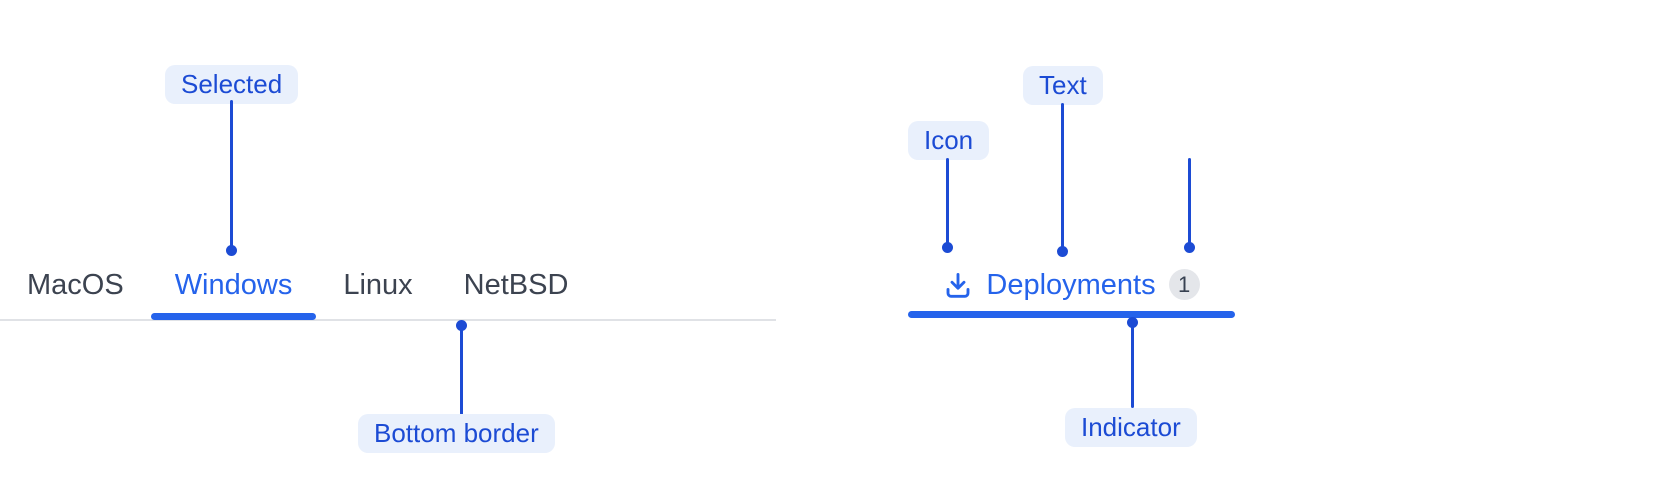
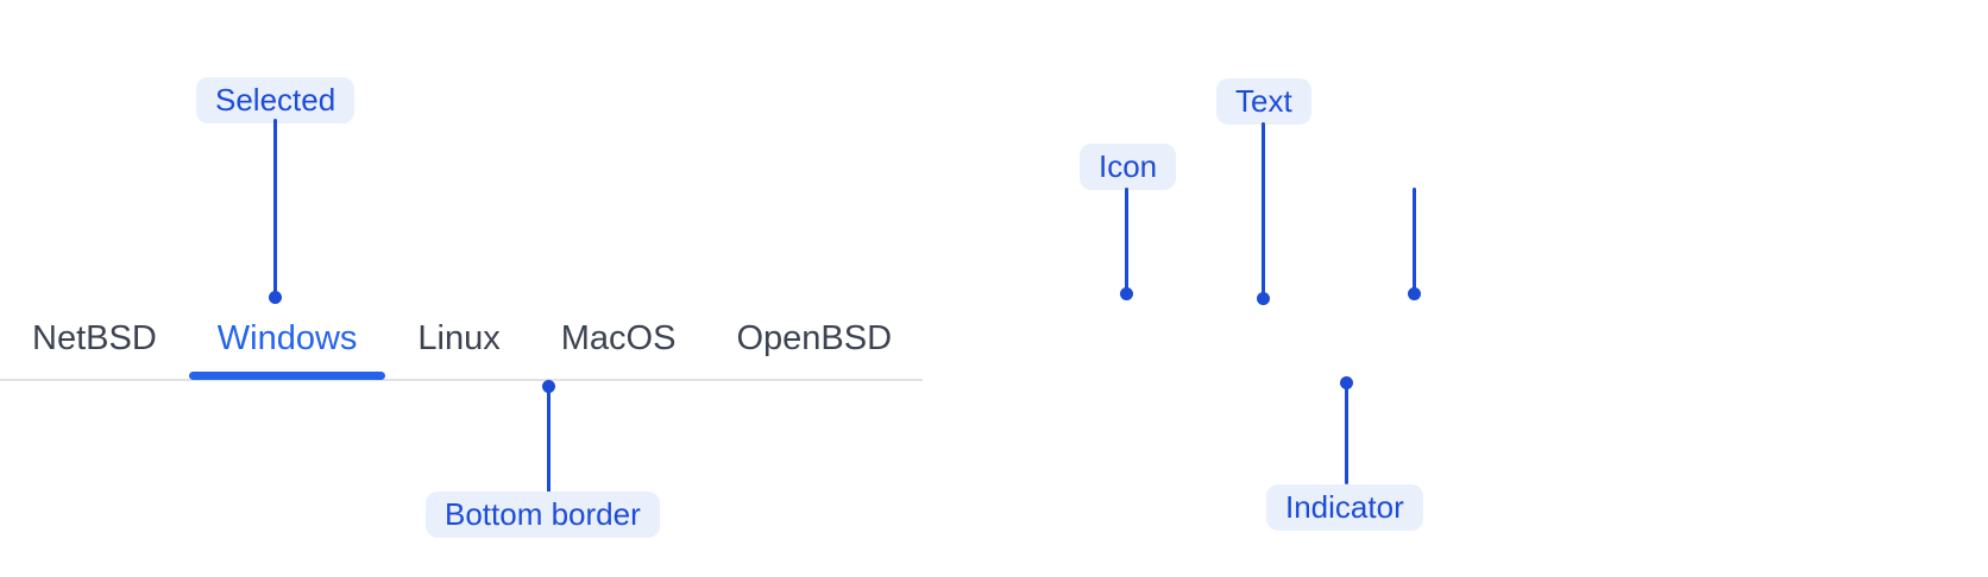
  Selected
- MacOS
+ NetBSD
  Windows
  Linux
- NetBSD
+ MacOS
+ OpenBSD
  Bottom border
  Text
  Icon
- Deployments
- 1
  Indicator
